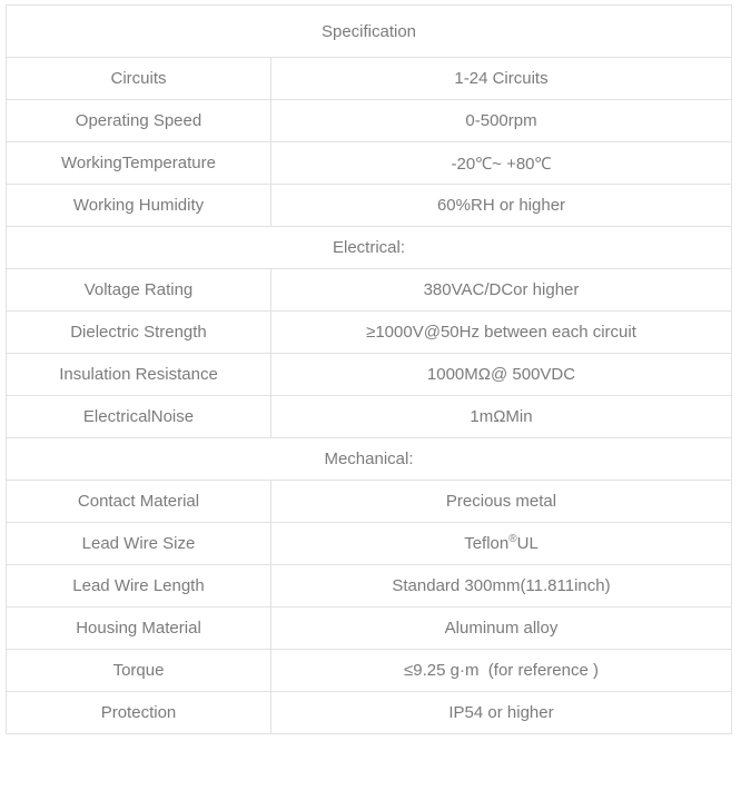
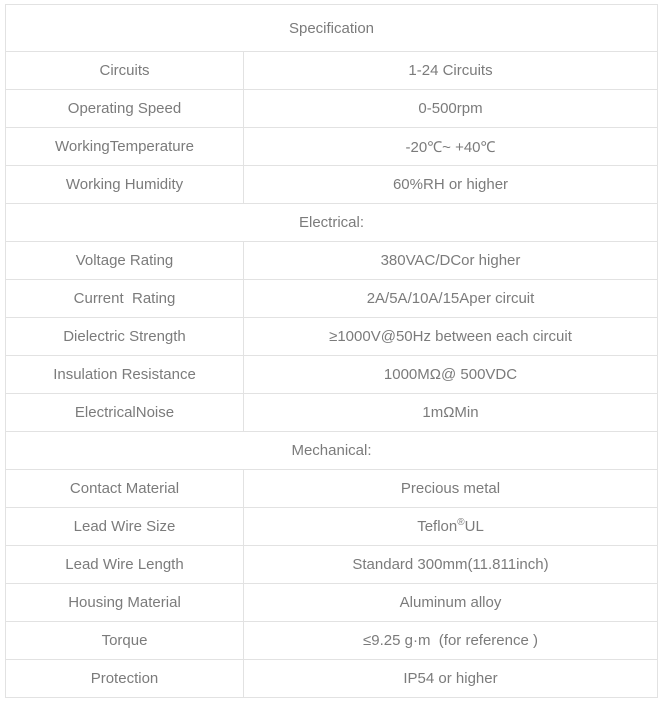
  Specification
  Circuits	1-24 Circuits
  Operating Speed	0-500rpm
- WorkingTemperature	-20℃~ +80℃
+ WorkingTemperature	-20℃~ +40℃
  Working Humidity	60%RH or higher
  Electrical:
  Voltage Rating	380VAC/DCor higher
+ Current Rating	2A/5A/10A/15Aper circuit
  Dielectric Strength	≥1000V@50Hz between each circuit
  Insulation Resistance	1000MΩ@ 500VDC
  ElectricalNoise	1mΩMin
  Mechanical:
  Contact Material	Precious metal
  Lead Wire Size	Teflon®UL
  Lead Wire Length	Standard 300mm(11.811inch)
  Housing Material	Aluminum alloy
  Torque	≤9.25 g·m (for reference )
  Protection	IP54 or higher
